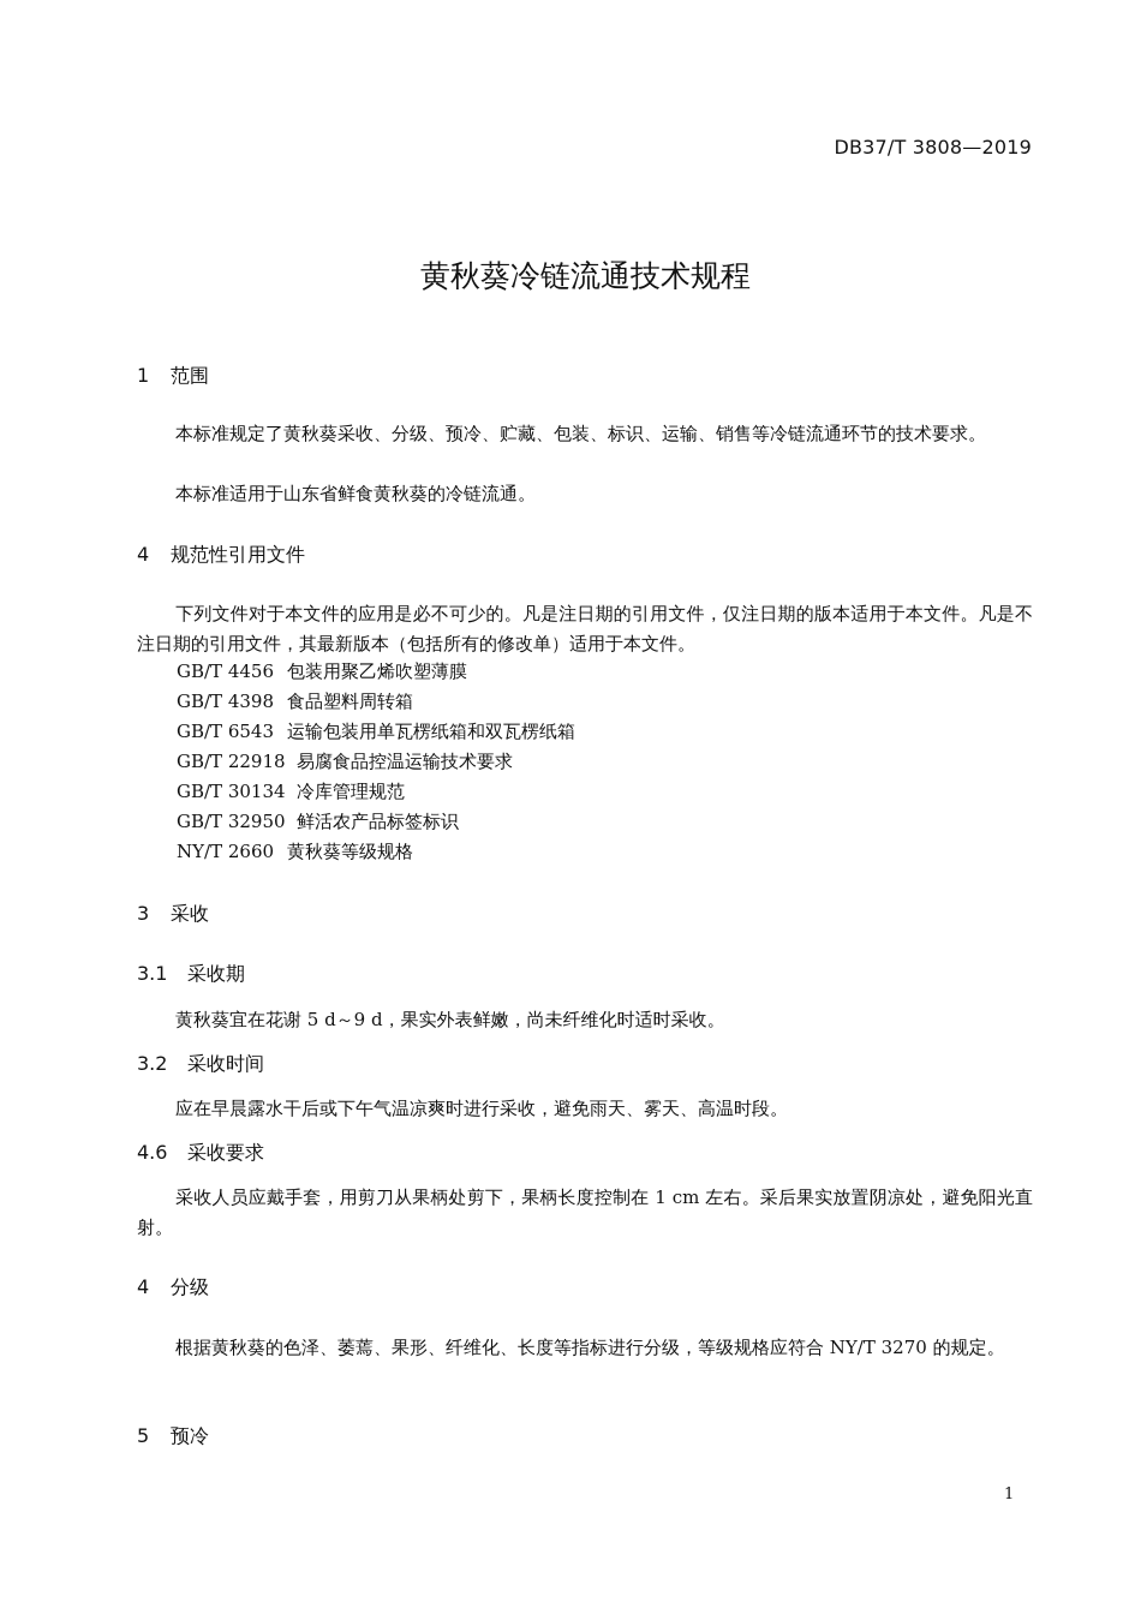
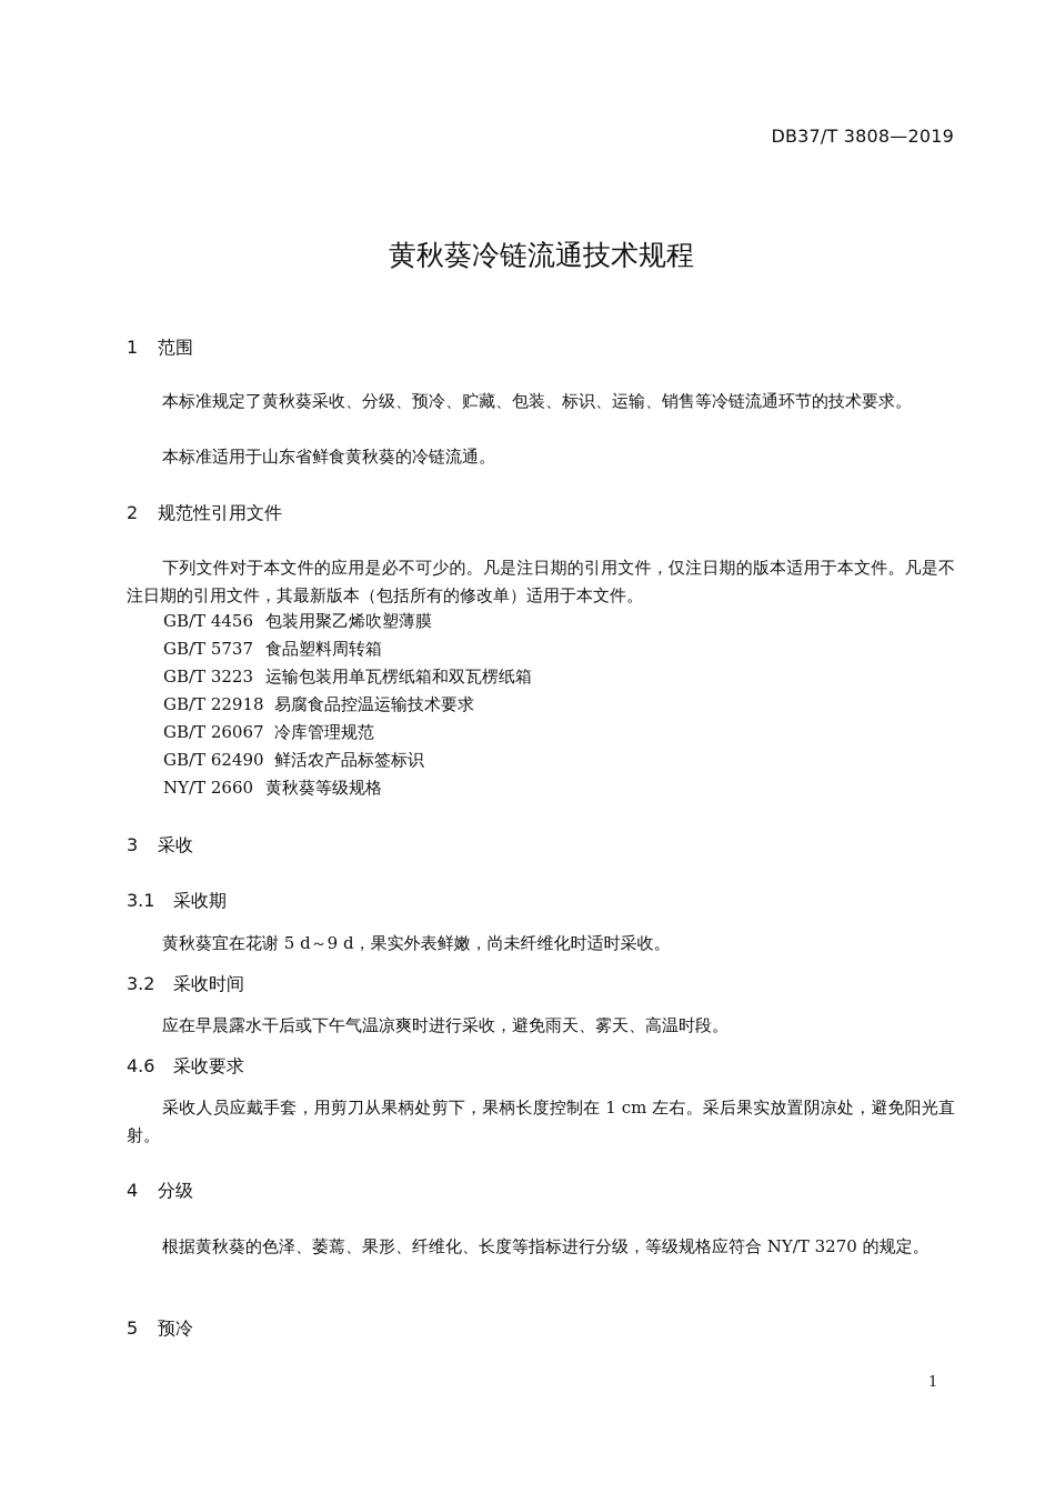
  DB37/T 3808—2019
  黄秋葵冷链流通技术规程
  1 范围
  本标准规定了黄秋葵采收、分级、预冷、贮藏、包装、标识、运输、销售等冷链流通环节的技术要求。
  本标准适用于山东省鲜食黄秋葵的冷链流通。
- 4 规范性引用文件
+ 2 规范性引用文件
  下列文件对于本文件的应用是必不可少的。凡是注日期的引用文件，仅注日期的版本适用于本文件。凡是不注日期的引用文件，其最新版本（包括所有的修改单）适用于本文件。
  GB/T 4456 包装用聚乙烯吹塑薄膜
- GB/T 4398 食品塑料周转箱
+ GB/T 5737 食品塑料周转箱
- GB/T 6543 运输包装用单瓦楞纸箱和双瓦楞纸箱
+ GB/T 3223 运输包装用单瓦楞纸箱和双瓦楞纸箱
  GB/T 22918 易腐食品控温运输技术要求
- GB/T 30134 冷库管理规范
+ GB/T 26067 冷库管理规范
- GB/T 32950 鲜活农产品标签标识
+ GB/T 62490 鲜活农产品标签标识
  NY/T 2660 黄秋葵等级规格
  3 采收
  3.1 采收期
  黄秋葵宜在花谢 5 d～9 d，果实外表鲜嫩，尚未纤维化时适时采收。
  3.2 采收时间
  应在早晨露水干后或下午气温凉爽时进行采收，避免雨天、雾天、高温时段。
  4.6 采收要求
  采收人员应戴手套，用剪刀从果柄处剪下，果柄长度控制在 1 cm 左右。采后果实放置阴凉处，避免阳光直射。
  4 分级
  根据黄秋葵的色泽、萎蔫、果形、纤维化、长度等指标进行分级，等级规格应符合 NY/T 3270 的规定。
  5 预冷
  1
